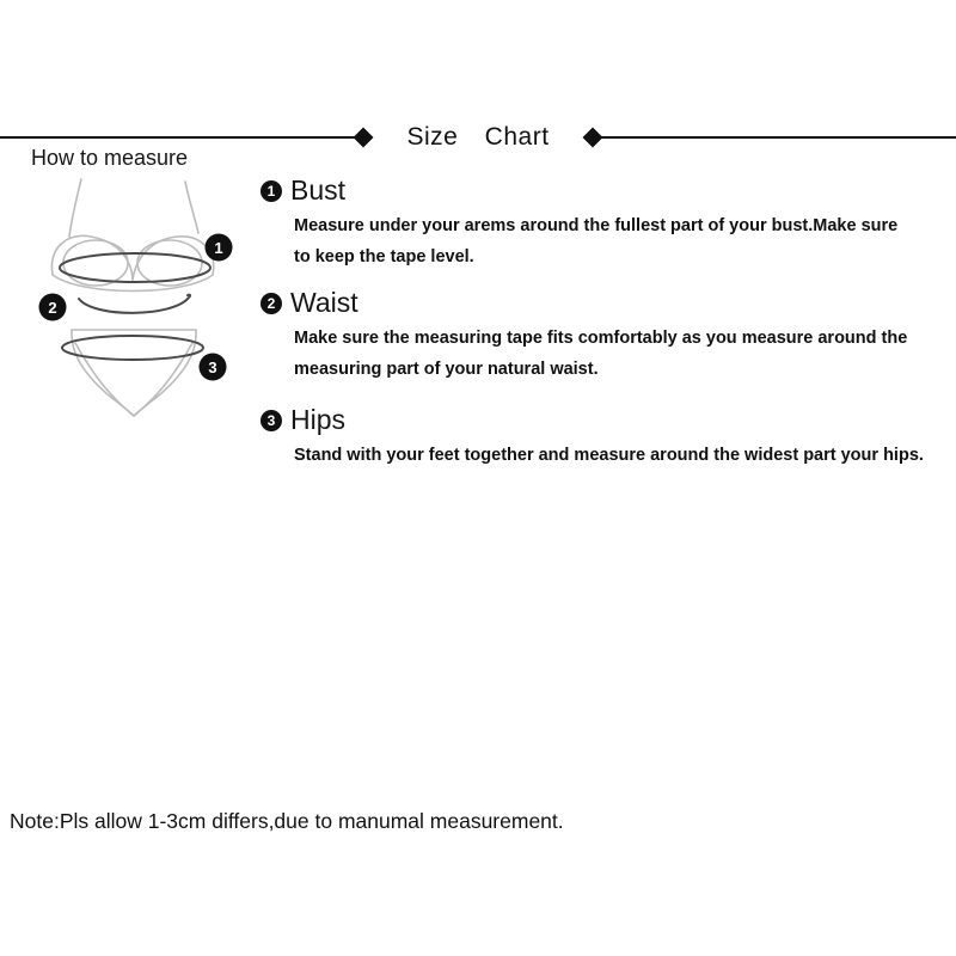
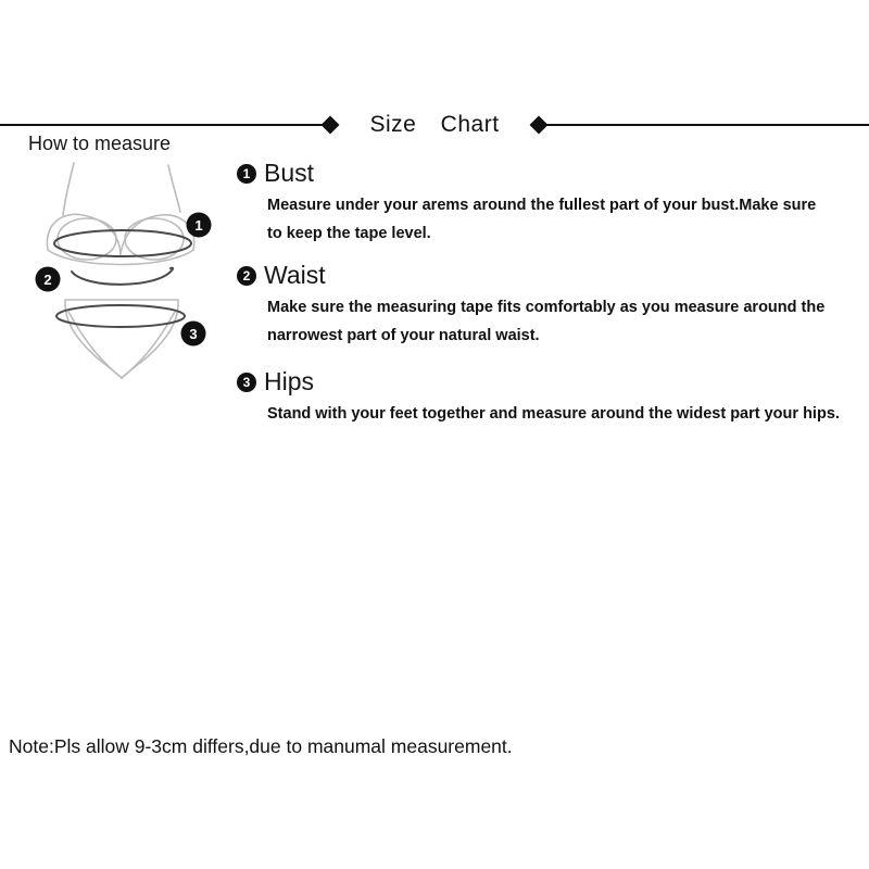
  Size Chart
  How to measure
  1
  2
  3
  1
  Bust
  Measure under your arems around the fullest part of your bust.Make sure
  to keep the tape level.
  2
  Waist
  Make sure the measuring tape fits comfortably as you measure around the
- measuring part of your natural waist.
+ narrowest part of your natural waist.
  3
  Hips
  Stand with your feet together and measure around the widest part your hips.
- Note:Pls allow 1-3cm differs,due to manumal measurement.
+ Note:Pls allow 9-3cm differs,due to manumal measurement.
